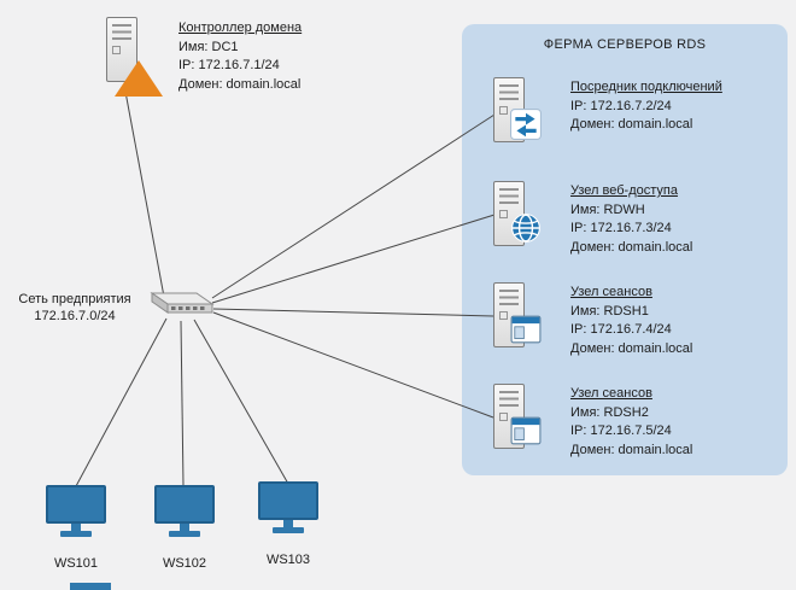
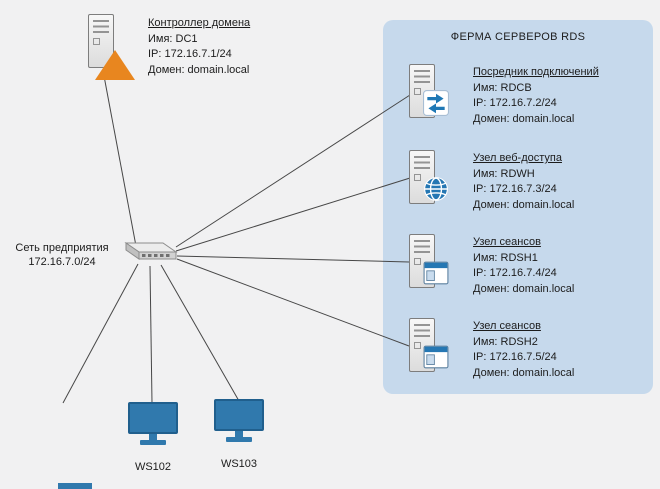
  ФЕРМА СЕРВЕРОВ RDS
  Контроллер домена
  Имя: DC1
  IP: 172.16.7.1/24
  Домен: domain.local
  Сеть предприятия
  172.16.7.0/24
  Посредник подключений
+ Имя: RDCB
  IP: 172.16.7.2/24
  Домен: domain.local
  Узел веб-доступа
  Имя: RDWH
  IP: 172.16.7.3/24
  Домен: domain.local
  Узел сеансов
  Имя: RDSH1
  IP: 172.16.7.4/24
  Домен: domain.local
  Узел сеансов
  Имя: RDSH2
  IP: 172.16.7.5/24
  Домен: domain.local
- WS101
  WS102
  WS103
